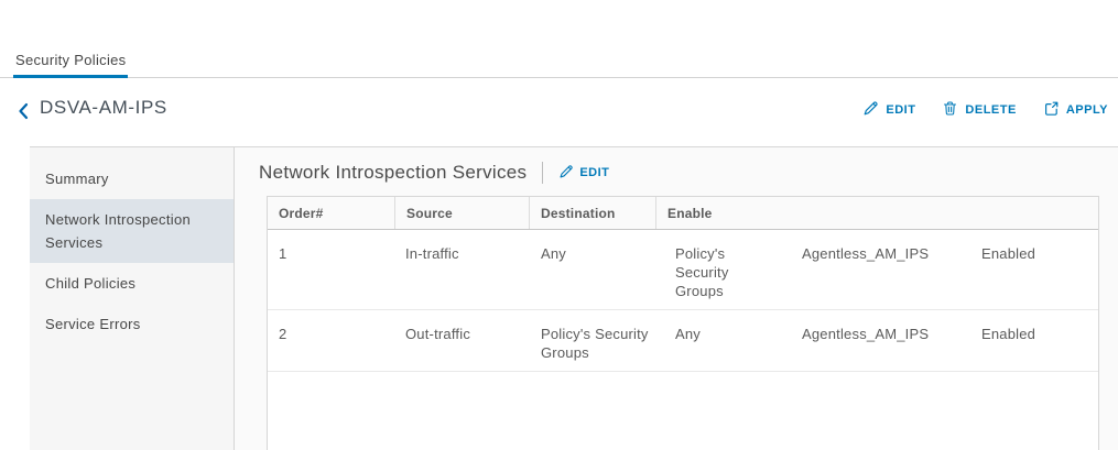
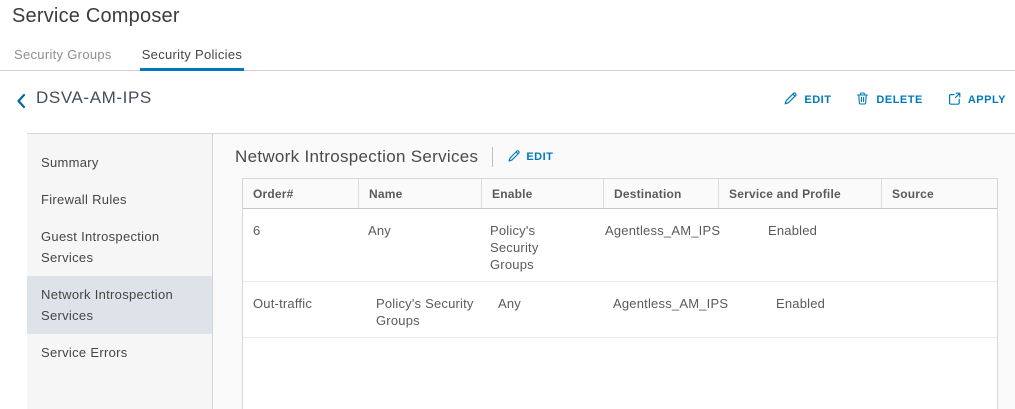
+ Service Composer
+ Security Groups
  Security Policies
  DSVA-AM-IPS
  EDIT
  DELETE
  APPLY
  Summary
+ Firewall Rules
+ Guest Introspection Services
  Network Introspection Services
- Child Policies
  Service Errors
  Network Introspection Services
  EDIT
  Order#
+ Name
- Source
+ Enable
  Destination
+ Service and Profile
- Enable
+ Source
- 1
+ 6
- In-traffic
  Any
  Policy's Security Groups
  Agentless_AM_IPS
  Enabled
- 2
  Out-traffic
  Policy's Security Groups
  Any
  Agentless_AM_IPS
  Enabled
